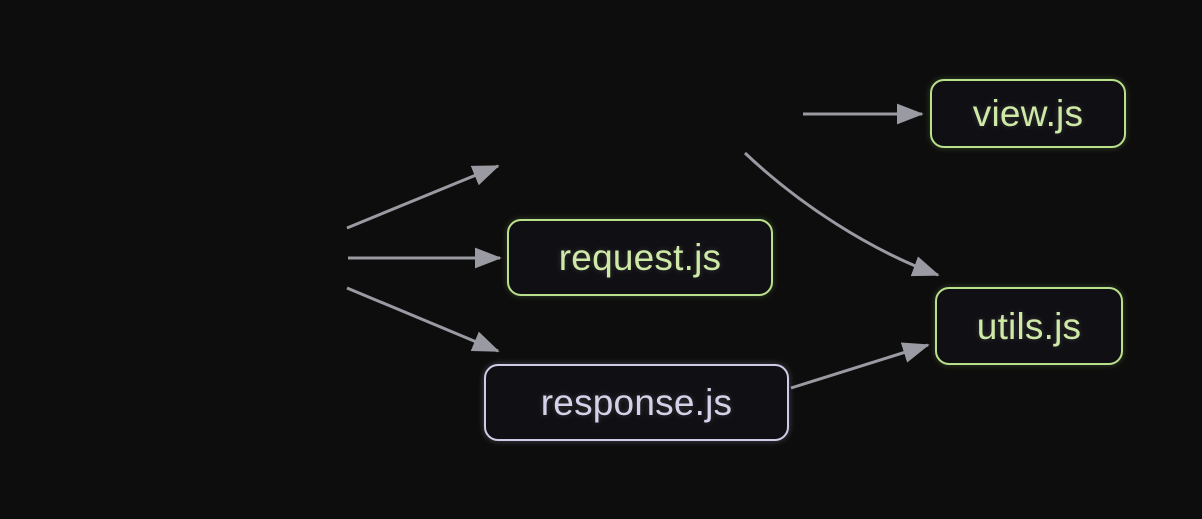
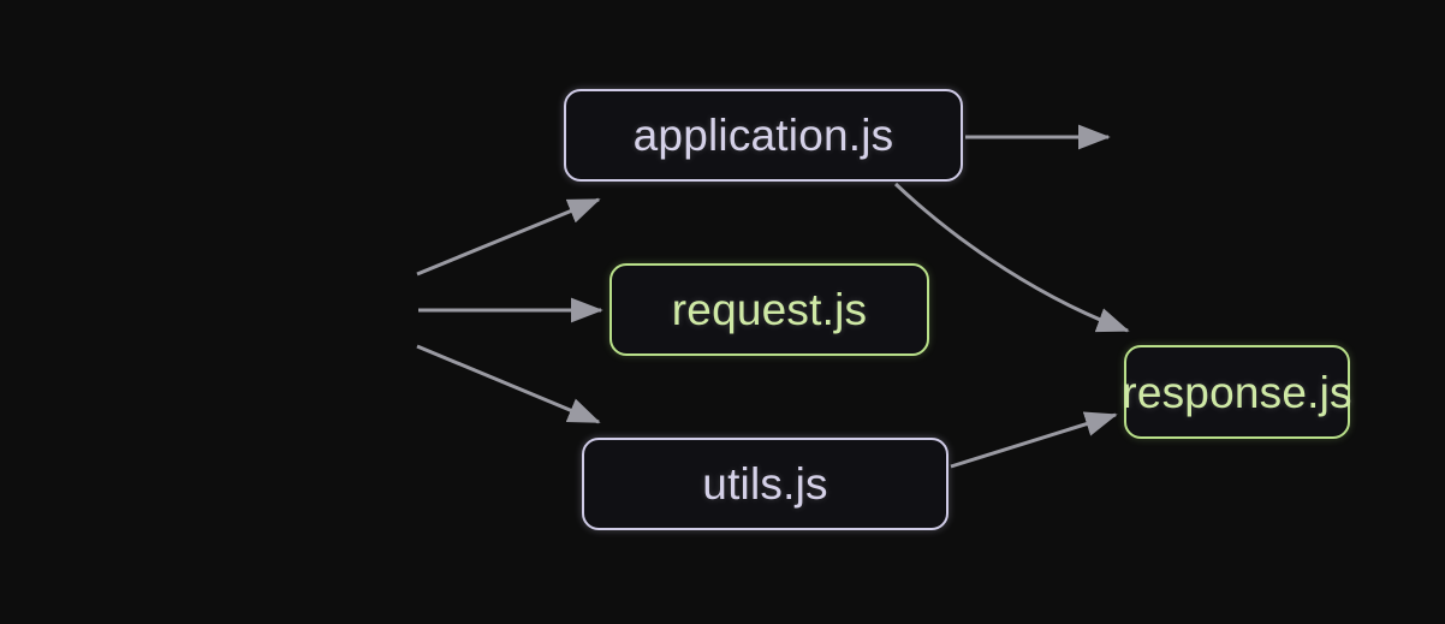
+ application.js
  request.js
- response.js
+ utils.js
- view.js
- utils.js
+ response.js
